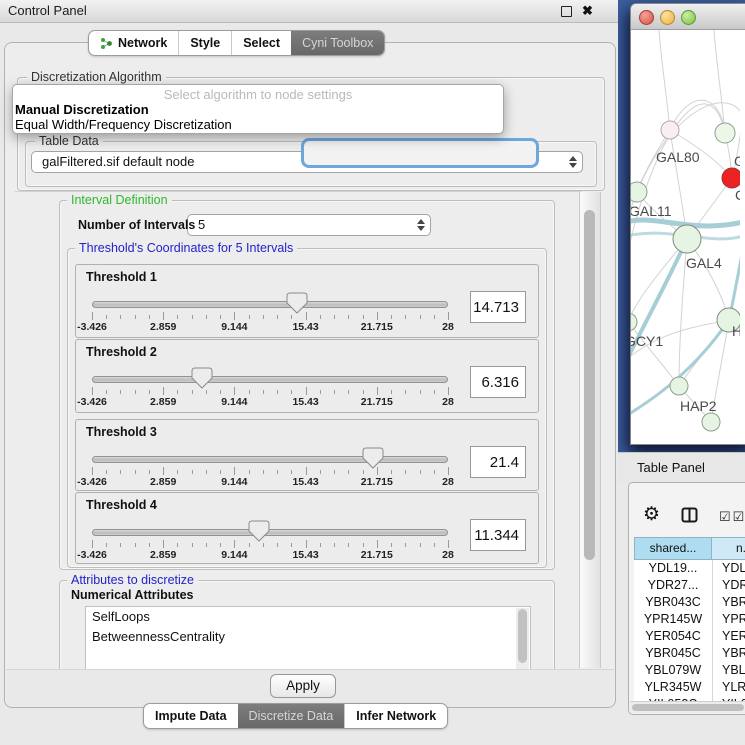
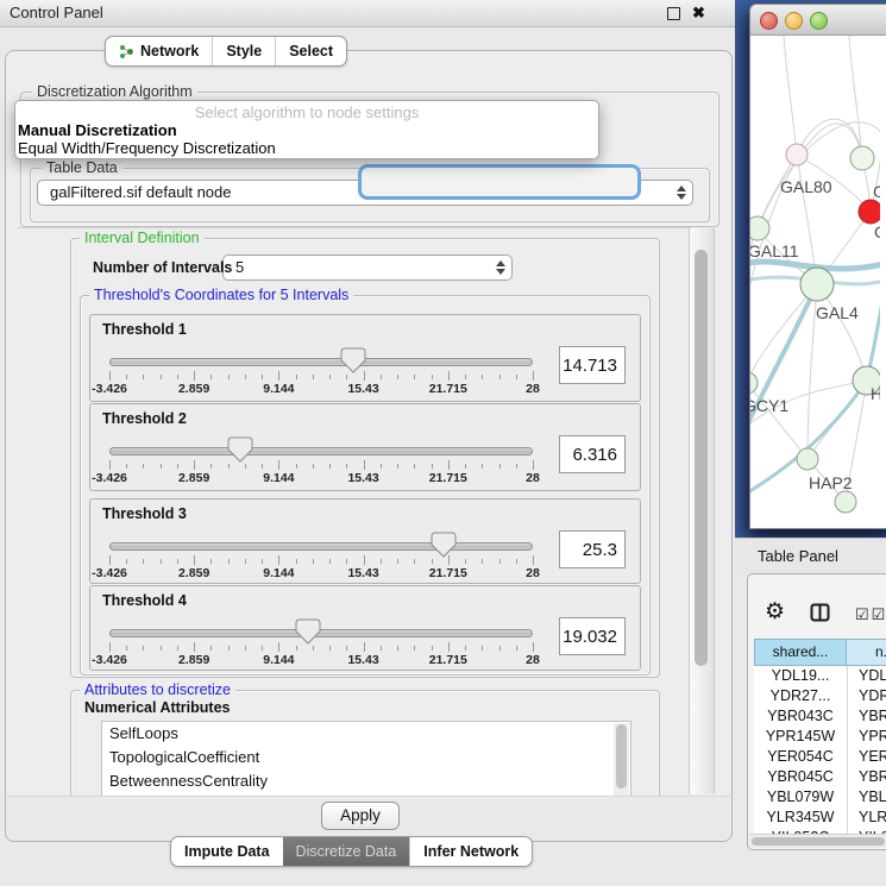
  Control Panel
  ✖
  Network
  Style
  Select
- Cyni Toolbox
  Discretization Algorithm
  Table Data
  galFiltered.sif default node
  Interval Definition
  Number of Intervals
  5
  Threshold's Coordinates for 5 Intervals
  Threshold 1
  -3.426
  2.859
  9.144
  15.43
  21.715
  28
  14.713
  Threshold 2
  -3.426
  2.859
  9.144
  15.43
  21.715
  28
  6.316
  Threshold 3
  -3.426
  2.859
  9.144
  15.43
  21.715
  28
- 21.4
+ 25.3
  Threshold 4
  -3.426
  2.859
  9.144
  15.43
  21.715
  28
- 11.344
+ 19.032
  Attributes to discretize
  Numerical Attributes
  SelfLoops
+ TopologicalCoefficient
  BetweennessCentrality
  Apply
  Impute Data
  Discretize Data
  Infer Network
  Select algorithm to node settings
  Manual Discretization
  Equal Width/Frequency Discretization
  GAL80
  GAL11
  GAL4
  GCY1
  H
  HAP2
  Table Panel
  ⚙
  ☑☑
  shared...
  YDL19...
  YDL
  YDR27...
  YDR
  YBR043C
  YBR
  YPR145W
  YPR
  YER054C
  YER
  YBR045C
  YBR
  YBL079W
  YBL
  YLR345W
  YLR
